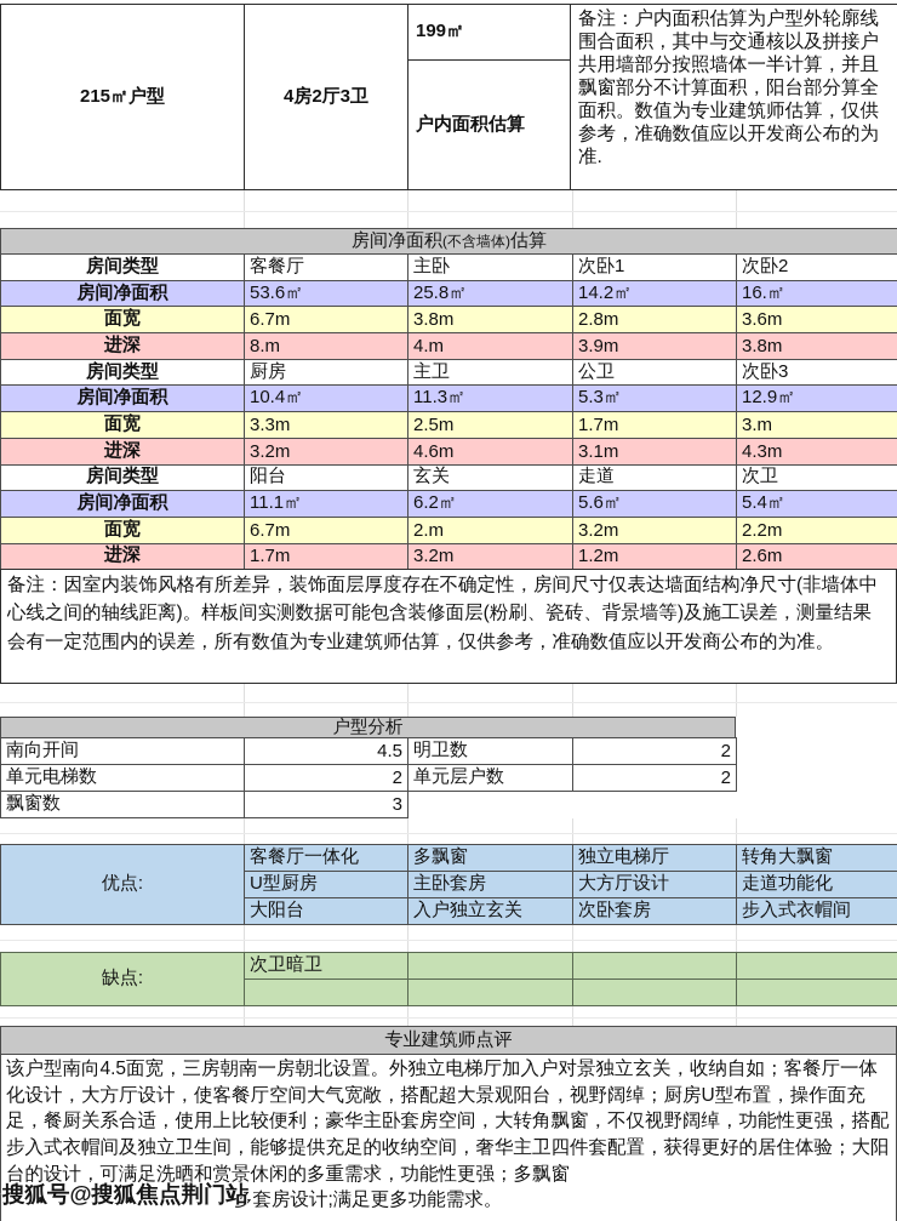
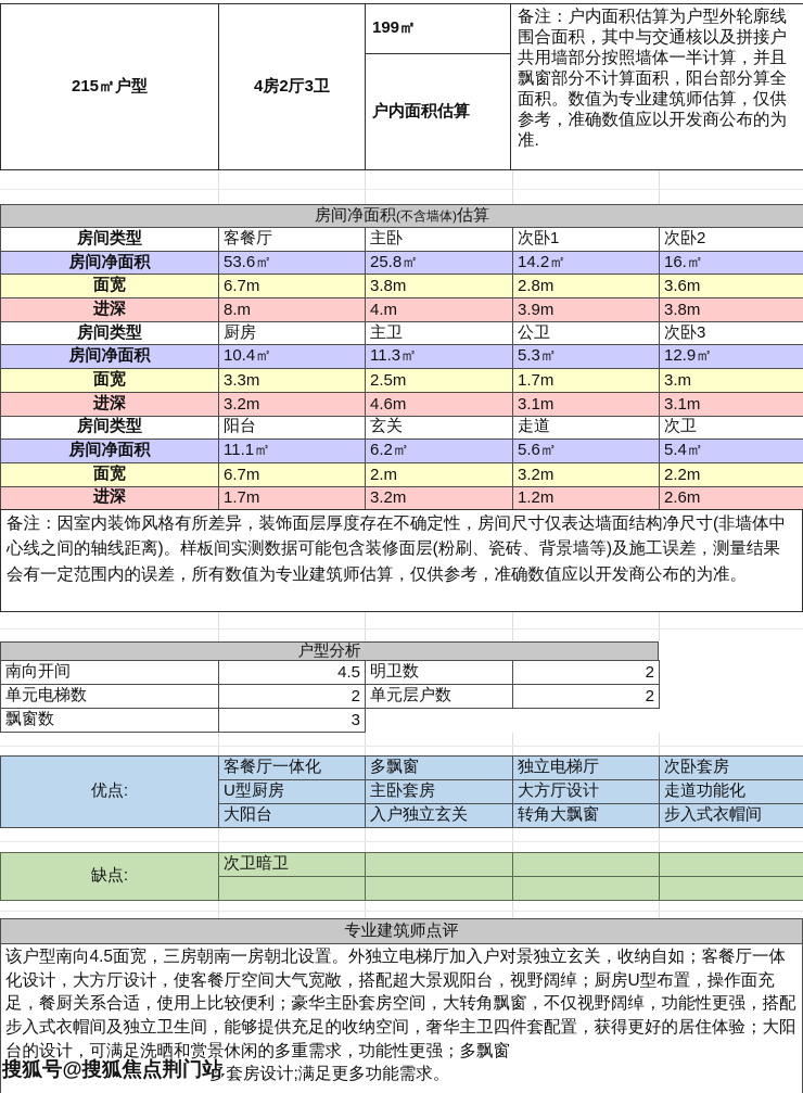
  215㎡户型	4房2厅3卫	199㎡	备注：户内面积估算为户型外轮廓线围合面积，其中与交通核以及拼接户共用墙部分按照墙体一半计算，并且飘窗部分不计算面积，阳台部分算全面积。数值为专业建筑师估算，仅供参考，准确数值应以开发商公布的为准.
  户内面积估算
  房间净面积(不含墙体)估算
  房间类型	客餐厅	主卧	次卧1	次卧2
  房间净面积	53.6㎡	25.8㎡	14.2㎡	16.㎡
  面宽	6.7m	3.8m	2.8m	3.6m
  进深	8.m	4.m	3.9m	3.8m
  房间类型	厨房	主卫	公卫	次卧3
  房间净面积	10.4㎡	11.3㎡	5.3㎡	12.9㎡
  面宽	3.3m	2.5m	1.7m	3.m
- 进深	3.2m	4.6m	3.1m	4.3m
+ 进深	3.2m	4.6m	3.1m	3.1m
  房间类型	阳台	玄关	走道	次卫
  房间净面积	11.1㎡	6.2㎡	5.6㎡	5.4㎡
  面宽	6.7m	2.m	3.2m	2.2m
  进深	1.7m	3.2m	1.2m	2.6m
  备注：因室内装饰风格有所差异，装饰面层厚度存在不确定性，房间尺寸仅表达墙面结构净尺寸(非墙体中心线之间的轴线距离)。样板间实测数据可能包含装修面层(粉刷、瓷砖、背景墙等)及施工误差，测量结果会有一定范围内的误差，所有数值为专业建筑师估算，仅供参考，准确数值应以开发商公布的为准。
  户型分析
  南向开间	4.5	明卫数	2
  单元电梯数	2	单元层户数	2
  飘窗数	3
- 优点:	客餐厅一体化	多飘窗	独立电梯厅	转角大飘窗
+ 优点:	客餐厅一体化	多飘窗	独立电梯厅	次卧套房
  U型厨房	主卧套房	大方厅设计	走道功能化
- 大阳台	入户独立玄关	次卧套房	步入式衣帽间
+ 大阳台	入户独立玄关	转角大飘窗	步入式衣帽间
  缺点:	次卫暗卫
  专业建筑师点评
  该户型南向4.5面宽，三房朝南一房朝北设置。外独立电梯厅加入户对景独立玄关，收纳自如；客餐厅一体化设计，大方厅设计，使客餐厅空间大气宽敞，搭配超大景观阳台，视野阔绰；厨房U型布置，操作面充足，餐厨关系合适，使用上比较便利；豪华主卧套房空间，大转角飘窗，不仅视野阔绰，功能性更强，搭配步入式衣帽间及独立卫生间，能够提供充足的收纳空间，奢华主卫四件套配置，获得更好的居住体验；大阳台的设计，可满足洗晒和赏景休闲的多重需求，功能性更强；多飘窗
  多套房设计;满足更多功能需求。
  搜狐号@搜狐焦点荆门站
